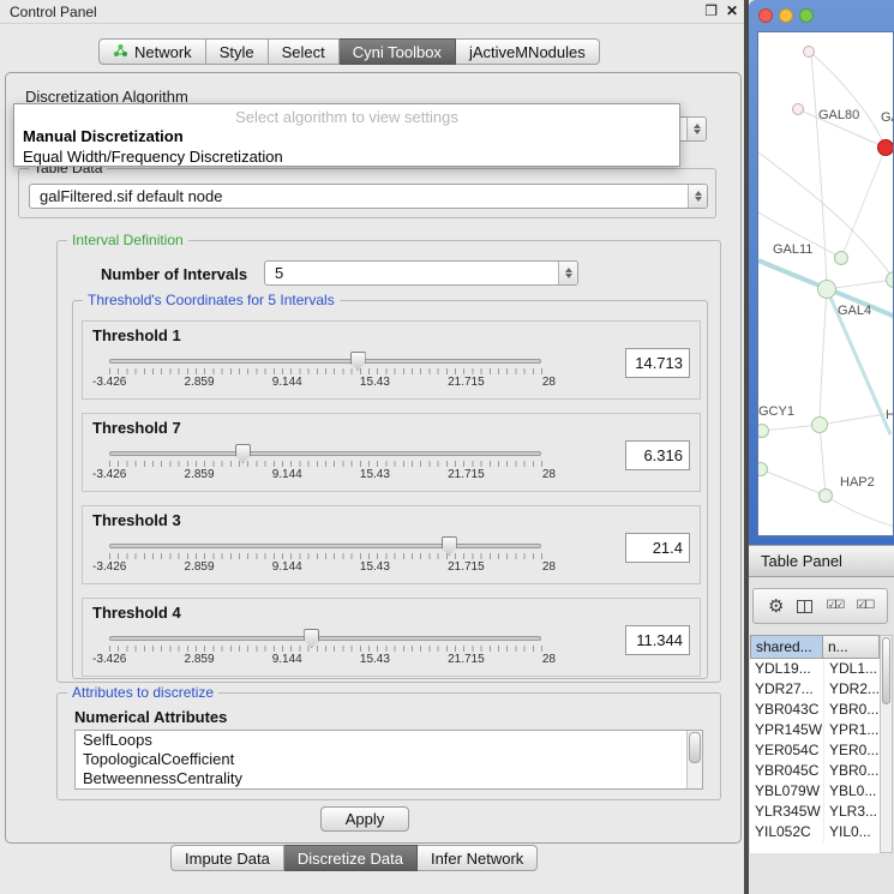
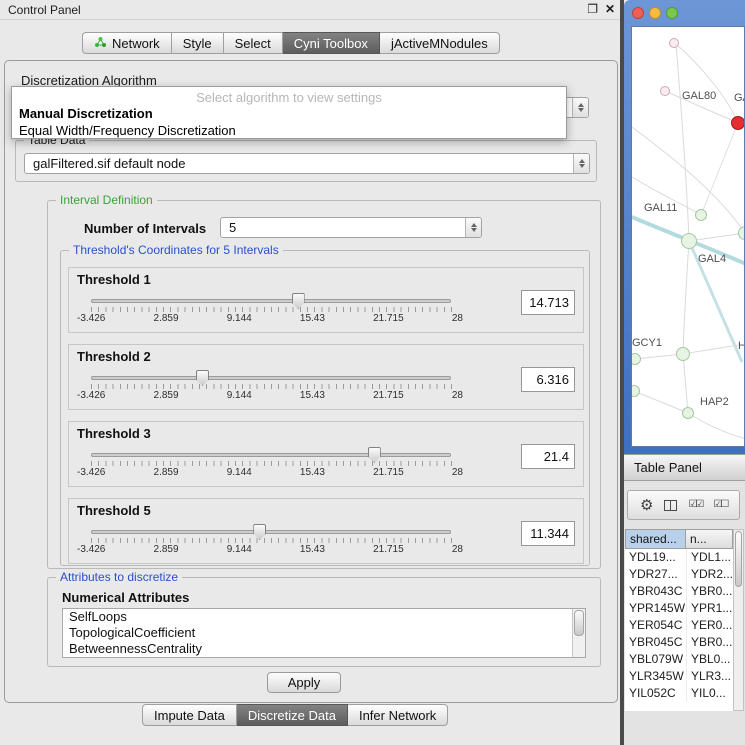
  Control Panel
  ❐
  ✕
  Network
  Style
  Select
  Cyni Toolbox
  jActiveMNodules
  Discretization Algorithm
  Select algorithm to view settings
  Manual Discretization
  Equal Width/Frequency Discretization
  Table Data
  galFiltered.sif default node
  Interval Definition
  Number of Intervals
  5
  Threshold's Coordinates for 5 Intervals
  Threshold 1
  -3.426
  2.859
  9.144
  15.43
  21.715
  28
  14.713
- Threshold 7
+ Threshold 2
  -3.426
  2.859
  9.144
  15.43
  21.715
  28
  6.316
  Threshold 3
  -3.426
  2.859
  9.144
  15.43
  21.715
  28
  21.4
- Threshold 4
+ Threshold 5
  -3.426
  2.859
  9.144
  15.43
  21.715
  28
  11.344
  Attributes to discretize
  Numerical Attributes
  SelfLoops
  TopologicalCoefficient
  BetweennessCentrality
  Apply
  Impute Data
  Discretize Data
  Infer Network
  GAL80
  GAL11
  GAL4
  GCY1
  H
  HAP2
  Table Panel
  ⚙
  ☑☑
  ☑☐
  shared...
  n...
  YDL19...
  YDL1...
  YDR27...
  YDR2...
  YBR043C
  YBR0...
  YPR145W
  YPR1...
  YER054C
  YER0...
  YBR045C
  YBR0...
  YBL079W
  YBL0...
  YLR345W
  YLR3...
  YIL052C
  YIL0...
